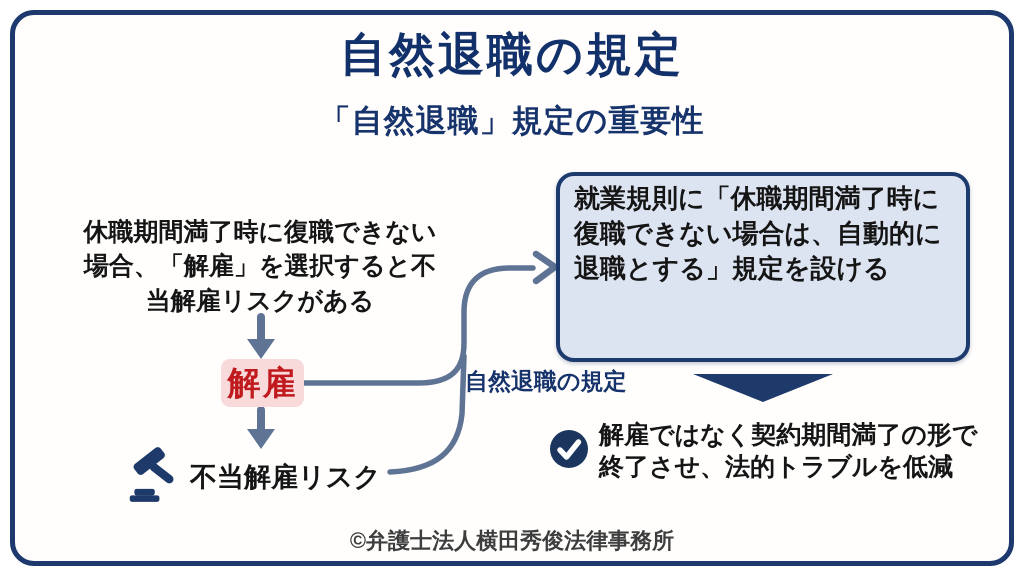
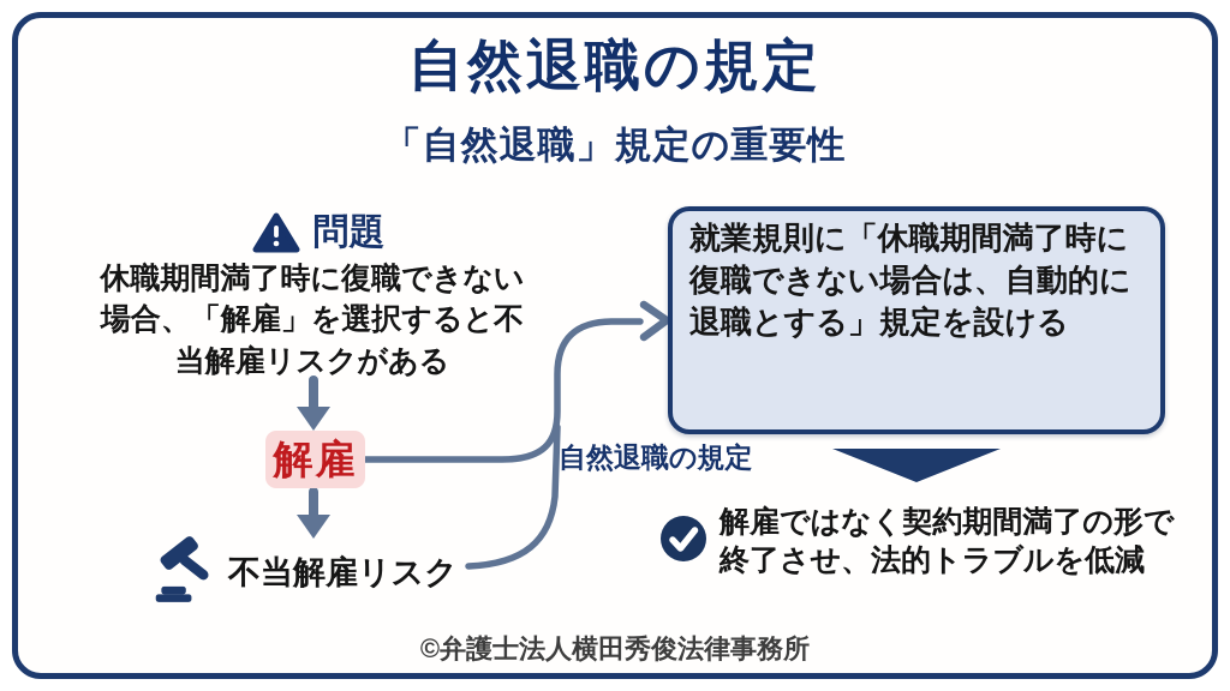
  自然退職の規定
  「自然退職」規定の重要性
+ 問題
  休職期間満了時に復職できない
  場合、「解雇」を選択すると不
  当解雇リスクがある
  解雇
  不当解雇リスク
  自然退職の規定
  就業規則に「休職期間満了時に
  復職できない場合は、自動的に
  退職とする」規定を設ける
  解雇ではなく契約期間満了の形で
  終了させ、法的トラブルを低減
  ©弁護士法人横田秀俊法律事務所
